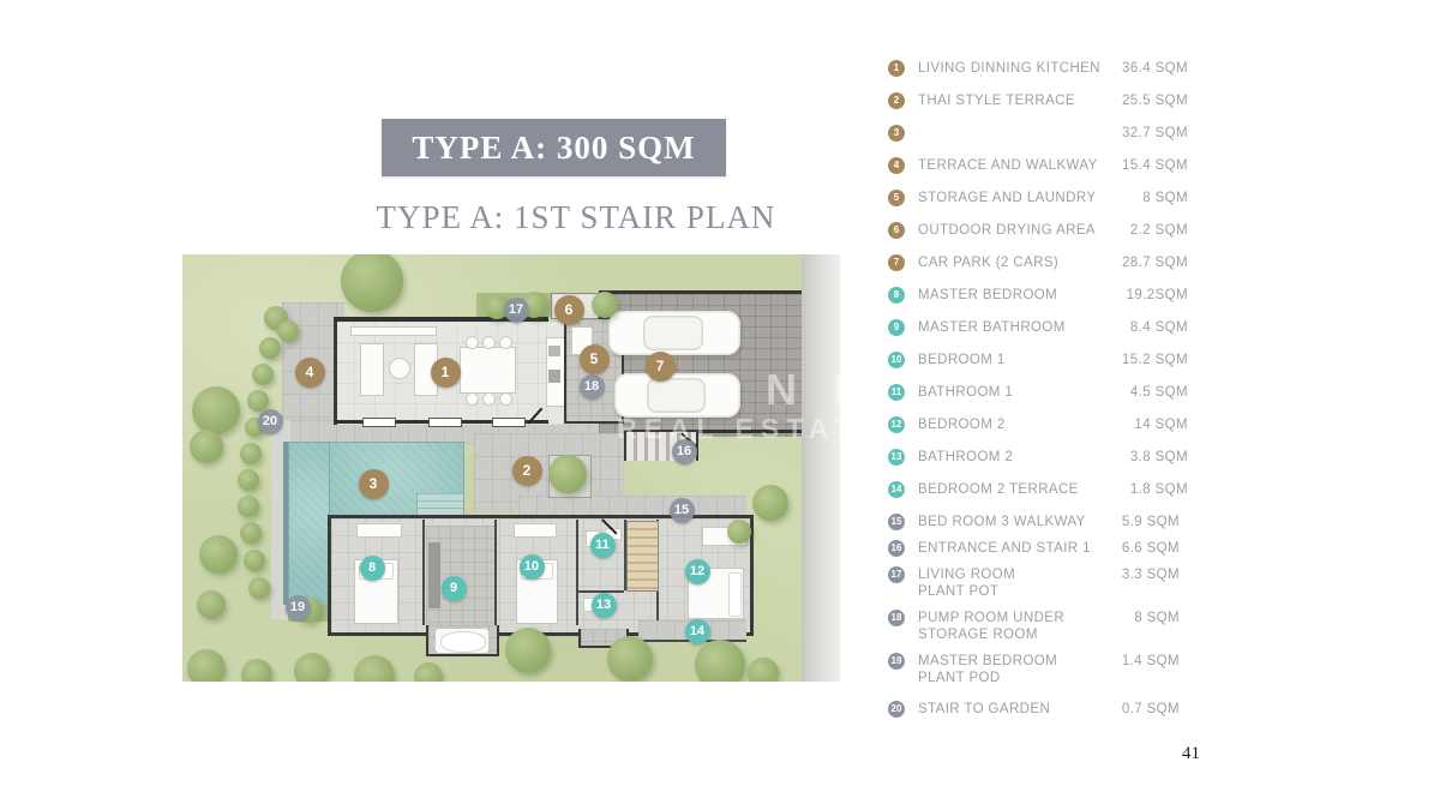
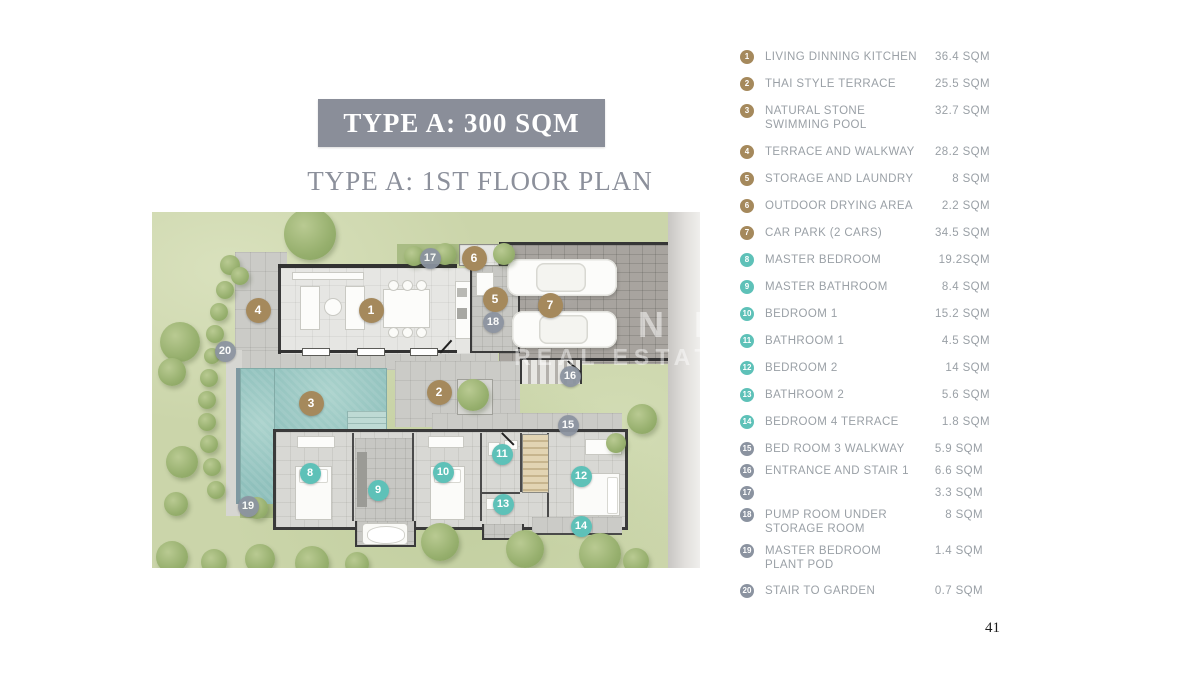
  TYPE A: 300 SQM
- TYPE A: 1ST STAIR PLAN
+ TYPE A: 1ST FLOOR PLAN
  REAL ESTA
  1
  2
  3
  4
  5
  6
  7
  8
  9
  10
  11
  12
  13
  14
  15
  16
  17
  18
  19
  20
  1
  LIVING DINNING KITCHEN
  36.4 SQM
  2
  THAI STYLE TERRACE
  25.5 SQM
  3
+ NATURAL STONE
+ SWIMMING POOL
  32.7 SQM
  4
  TERRACE AND WALKWAY
- 15.4 SQM
+ 28.2 SQM
  5
  STORAGE AND LAUNDRY
  8 SQM
  6
  OUTDOOR DRYING AREA
  2.2 SQM
  7
  CAR PARK (2 CARS)
- 28.7 SQM
+ 34.5 SQM
  8
  MASTER BEDROOM
  19.2SQM
  9
  MASTER BATHROOM
  8.4 SQM
  10
  BEDROOM 1
  15.2 SQM
  11
  BATHROOM 1
  4.5 SQM
  12
  BEDROOM 2
  14 SQM
  13
  BATHROOM 2
- 3.8 SQM
+ 5.6 SQM
  14
- BEDROOM 2 TERRACE
+ BEDROOM 4 TERRACE
  1.8 SQM
  15
  BED ROOM 3 WALKWAY
  5.9 SQM
  16
  ENTRANCE AND STAIR 1
  6.6 SQM
  17
- LIVING ROOM
- PLANT POT
  3.3 SQM
  18
  PUMP ROOM UNDER
  STORAGE ROOM
  8 SQM
  19
  MASTER BEDROOM
  PLANT POD
  1.4 SQM
  20
  STAIR TO GARDEN
  0.7 SQM
  41
